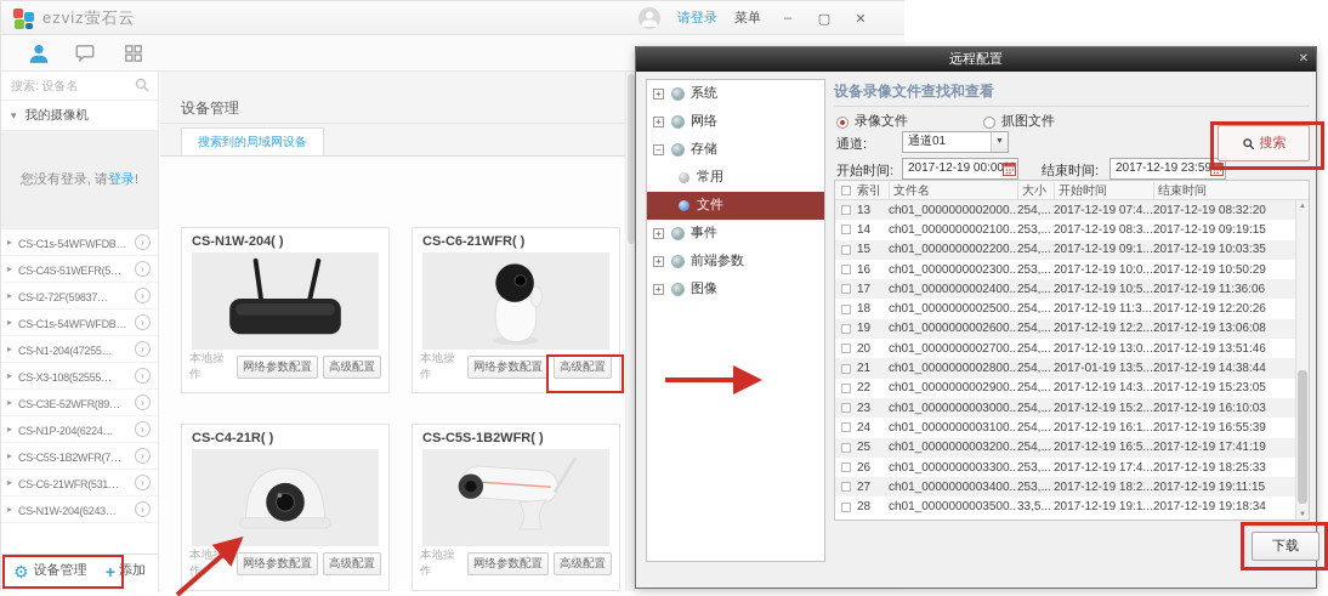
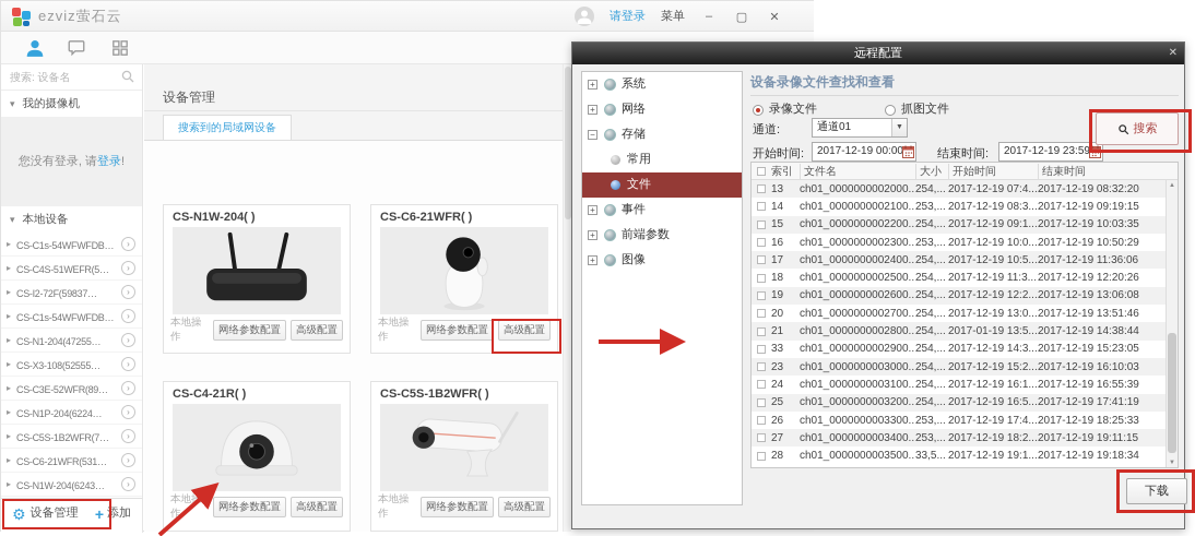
  ezviz萤石云
  请登录
  菜单
  –
  ▢
  ✕
  搜索: 设备名
  ▾ 我的摄像机
  您没有登录, 请登录!
+ ▾ 本地设备
  ▸
  CS-C1s-54WFWFDB…
  ›
  ▸
  CS-C4S-51WEFR(5…
  ›
  ▸
  CS-I2-72F(59837…
  ›
  ▸
  CS-C1s-54WFWFDB…
  ›
  ▸
  CS-N1-204(47255…
  ›
  ▸
  CS-X3-108(52555…
  ›
  ▸
  CS-C3E-52WFR(89…
  ›
  ▸
  CS-N1P-204(6224…
  ›
  ▸
  CS-C5S-1B2WFR(7…
  ›
  ▸
  CS-C6-21WFR(531…
  ›
  ▸
  CS-N1W-204(6243…
  ›
  ⚙
  设备管理
  +
  添加
  设备管理
  搜索到的局域网设备
  CS-N1W-204( )
  本地操作
  网络参数配置
  高级配置
  CS-C6-21WFR( )
  本地操作
  网络参数配置
  高级配置
  CS-C4-21R( )
  本地操作
  网络参数配置
  高级配置
  CS-C5S-1B2WFR( )
  本地操作
  网络参数配置
  高级配置
  远程配置
  ✕
  +
  系统
  +
  网络
  −
  存储
  常用
  文件
  +
  事件
  +
  前端参数
  +
  图像
  设备录像文件查找和查看
  录像文件
  抓图文件
  通道:
  通道01
  开始时间:
  2017-12-19 00:00
  结束时间:
  2017-12-19 23:59
  搜索
  索引
  文件名
  大小
  开始时间
  结束时间
  13
  ch01_0000000002000..
  254,...
  2017-12-19 07:4...
  2017-12-19 08:32:20
  14
  ch01_0000000002100..
  253,...
  2017-12-19 08:3...
  2017-12-19 09:19:15
  15
  ch01_0000000002200..
  254,...
  2017-12-19 09:1...
  2017-12-19 10:03:35
  16
  ch01_0000000002300..
  253,...
  2017-12-19 10:0...
  2017-12-19 10:50:29
  17
  ch01_0000000002400..
  254,...
  2017-12-19 10:5...
  2017-12-19 11:36:06
  18
  ch01_0000000002500..
  254,...
  2017-12-19 11:3...
  2017-12-19 12:20:26
  19
  ch01_0000000002600..
  254,...
  2017-12-19 12:2...
  2017-12-19 13:06:08
  20
  ch01_0000000002700..
  254,...
  2017-12-19 13:0...
  2017-12-19 13:51:46
  21
  ch01_0000000002800..
  254,...
  2017-01-19 13:5...
  2017-12-19 14:38:44
- 22
+ 33
  ch01_0000000002900..
  254,...
  2017-12-19 14:3...
  2017-12-19 15:23:05
  23
  ch01_0000000003000..
  254,...
  2017-12-19 15:2...
  2017-12-19 16:10:03
  24
  ch01_0000000003100..
  254,...
  2017-12-19 16:1...
  2017-12-19 16:55:39
  25
  ch01_0000000003200..
  254,...
  2017-12-19 16:5...
  2017-12-19 17:41:19
  26
  ch01_0000000003300..
  253,...
  2017-12-19 17:4...
  2017-12-19 18:25:33
  27
  ch01_0000000003400..
  253,...
  2017-12-19 18:2...
  2017-12-19 19:11:15
  28
  ch01_0000000003500..
  33,5...
  2017-12-19 19:1...
  2017-12-19 19:18:34
  下载
